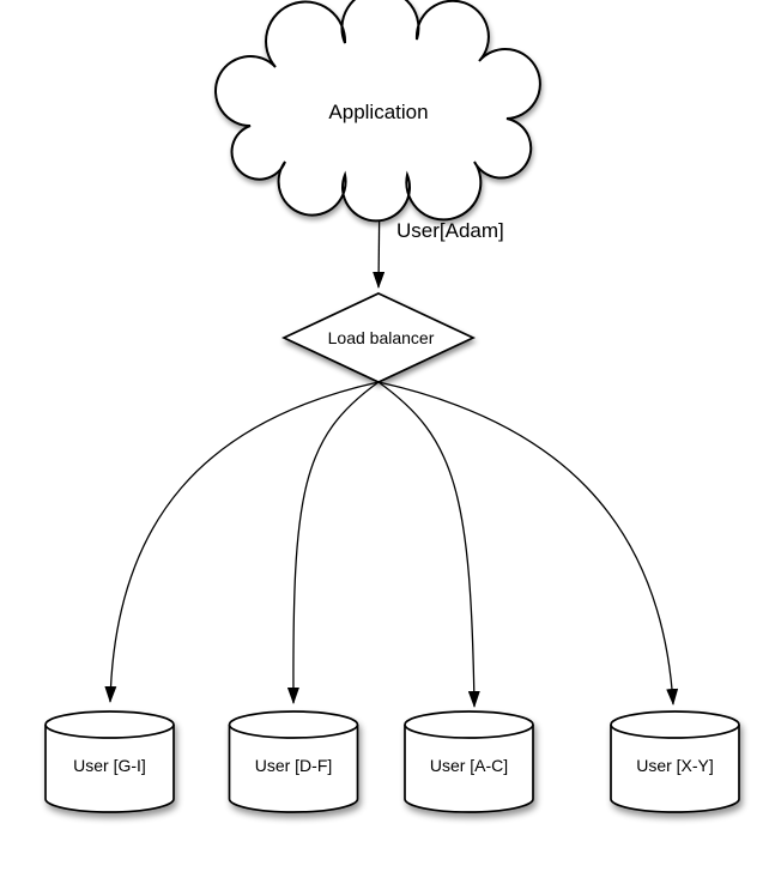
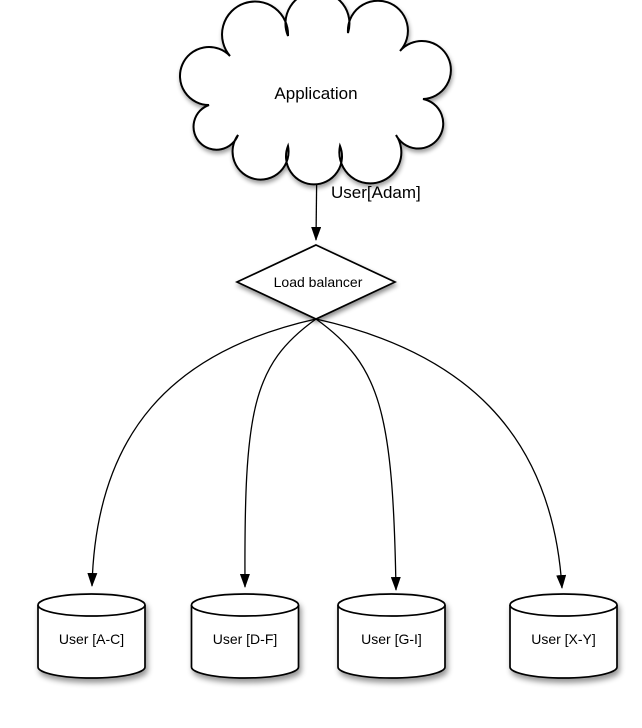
  Application
  User[Adam]
  Load balancer
- User [G-I]
+ User [A-C]
  User [D-F]
- User [A-C]
+ User [G-I]
  User [X-Y]
